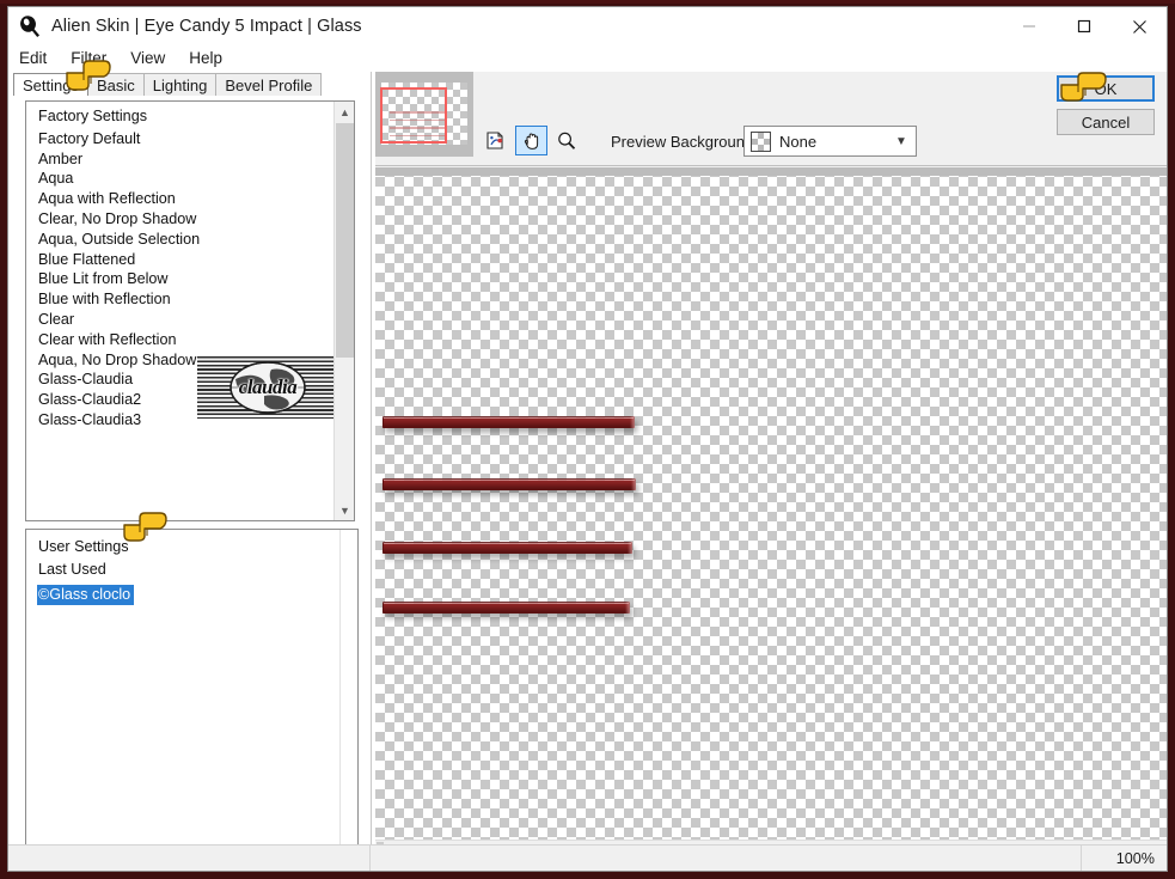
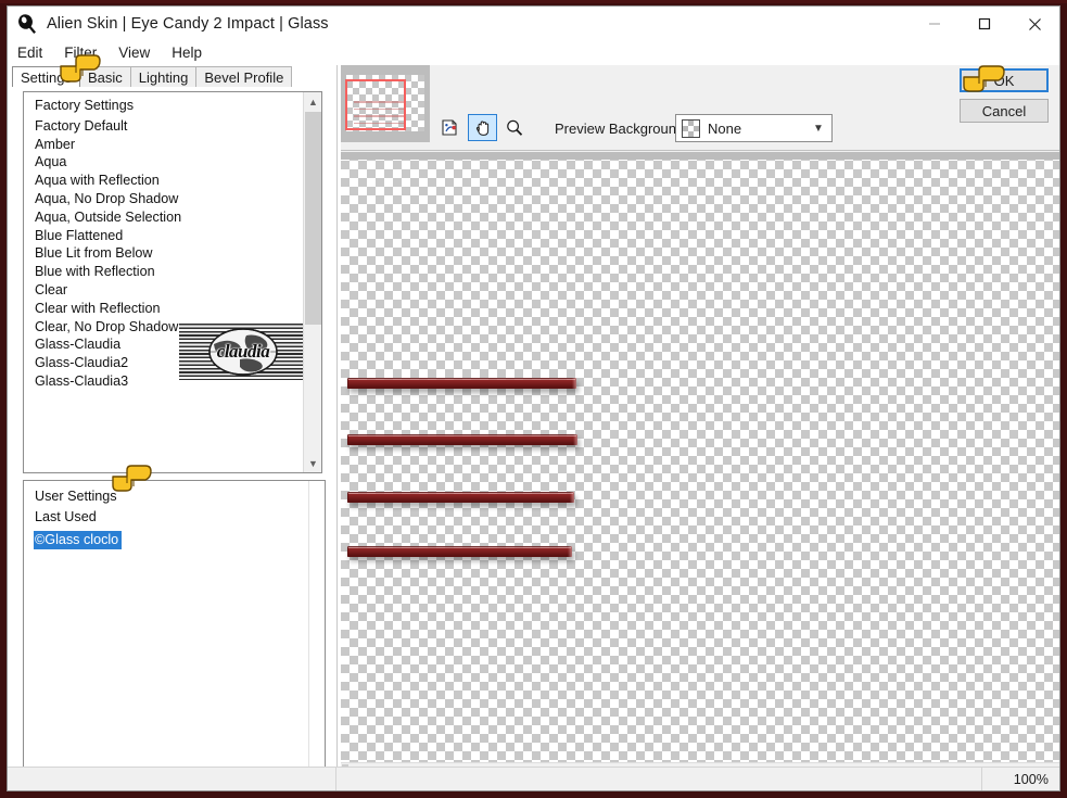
- Alien Skin | Eye Candy 5 Impact | Glass
+ Alien Skin | Eye Candy 2 Impact | Glass
  Edit
  Filter
  View
  Help
  Settin
  Basic
  Lighting
  Bevel Profile
  Factory Settings
  Factory Default
  Amber
  Aqua
  Aqua with Reflection
- Clear, No Drop Shadow
+ Aqua, No Drop Shadow
  Aqua, Outside Selection
  Blue Flattened
  Blue Lit from Below
  Blue with Reflection
  Clear
  Clear with Reflection
- Aqua, No Drop Shadow
+ Clear, No Drop Shadow
  Glass-Claudia
  Glass-Claudia2
  Glass-Claudia3
  claudia
  ▲
  ▼
  User Settings
  Last Used
  ©Glass cloclo
  Preview Backgroun
  None
  ▼
  Cancel
  100%
